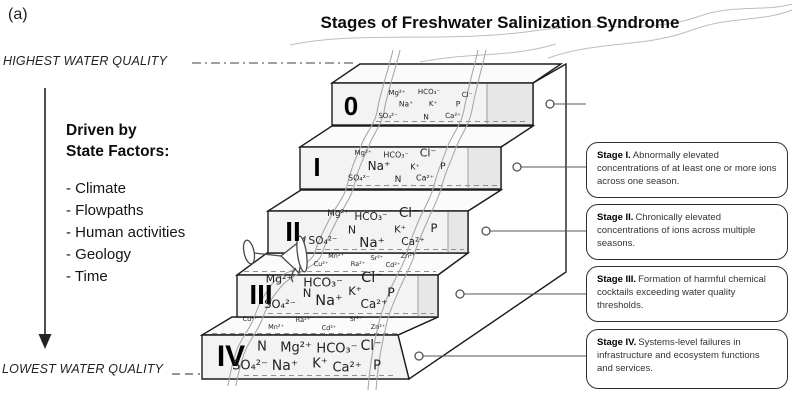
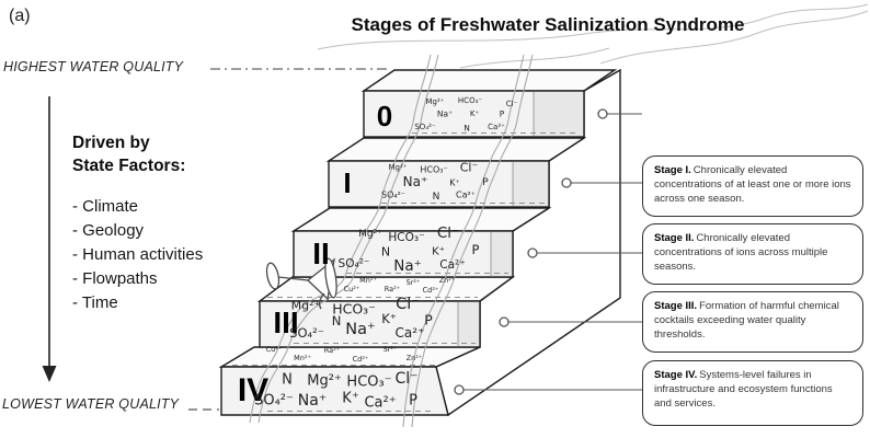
  (a)
  Stages of Freshwater Salinization Syndrome
  HIGHEST WATER QUALITY
  LOWEST WATER QUALITY
  Driven by
  State Factors:
  - Climate
- - Flowpaths
+ - Geology
  - Human activities
- - Geology
+ - Flowpaths
  - Time
  0
  I
  II
  III
  IV
  Mg²⁺
  HCO₃⁻
  Cl⁻
  Na⁺
  K⁺
  P
  SO₄²⁻
  N
  Ca²⁺
  Mg²⁺
  HCO₃⁻
  Cl⁻
  Na⁺
  K⁺
  P
  SO₄²⁻
  N
  Ca²⁺
  Mg²⁺
  HCO₃⁻
  Cl⁻
  N
  K⁺
  P
  SO₄²⁻
  Na⁺
  Ca²⁺
  Mn²⁺
  Sr²⁺
  Zn²⁺
  Cu²⁺
  Ra²⁺
  Cd²⁺
  Mg²⁺
  HCO₃⁻
  Cl⁻
  N
  K⁺
  P
  SO₄²⁻
  Na⁺
  Ca²⁺
  Cu²⁺
  Ra²⁺
  Sr²⁺
  Mn²⁺
  Cd²⁺
  Zn²⁺
  N
  Mg²⁺
  HCO₃⁻
  Cl⁻
  SO₄²⁻
  Na⁺
  K⁺
  Ca²⁺
  P
- Stage I. Abnormally elevated concentrations of at least one or more ions across one season.
+ Stage I. Chronically elevated concentrations of at least one or more ions across one season.
  Stage II. Chronically elevated concentrations of ions across multiple seasons.
  Stage III. Formation of harmful chemical cocktails exceeding water quality thresholds.
  Stage IV. Systems-level failures in infrastructure and ecosystem functions and services.
